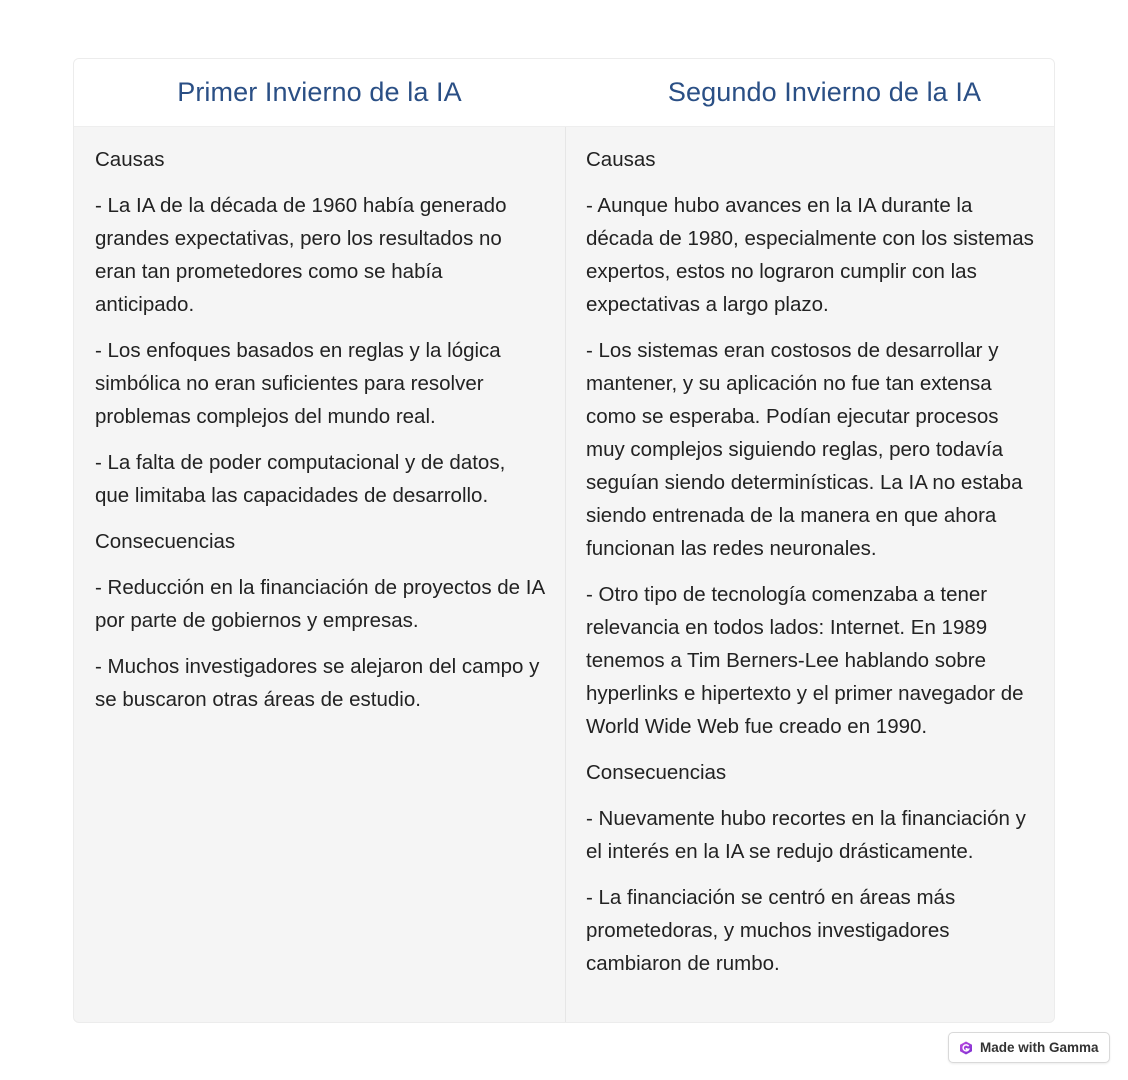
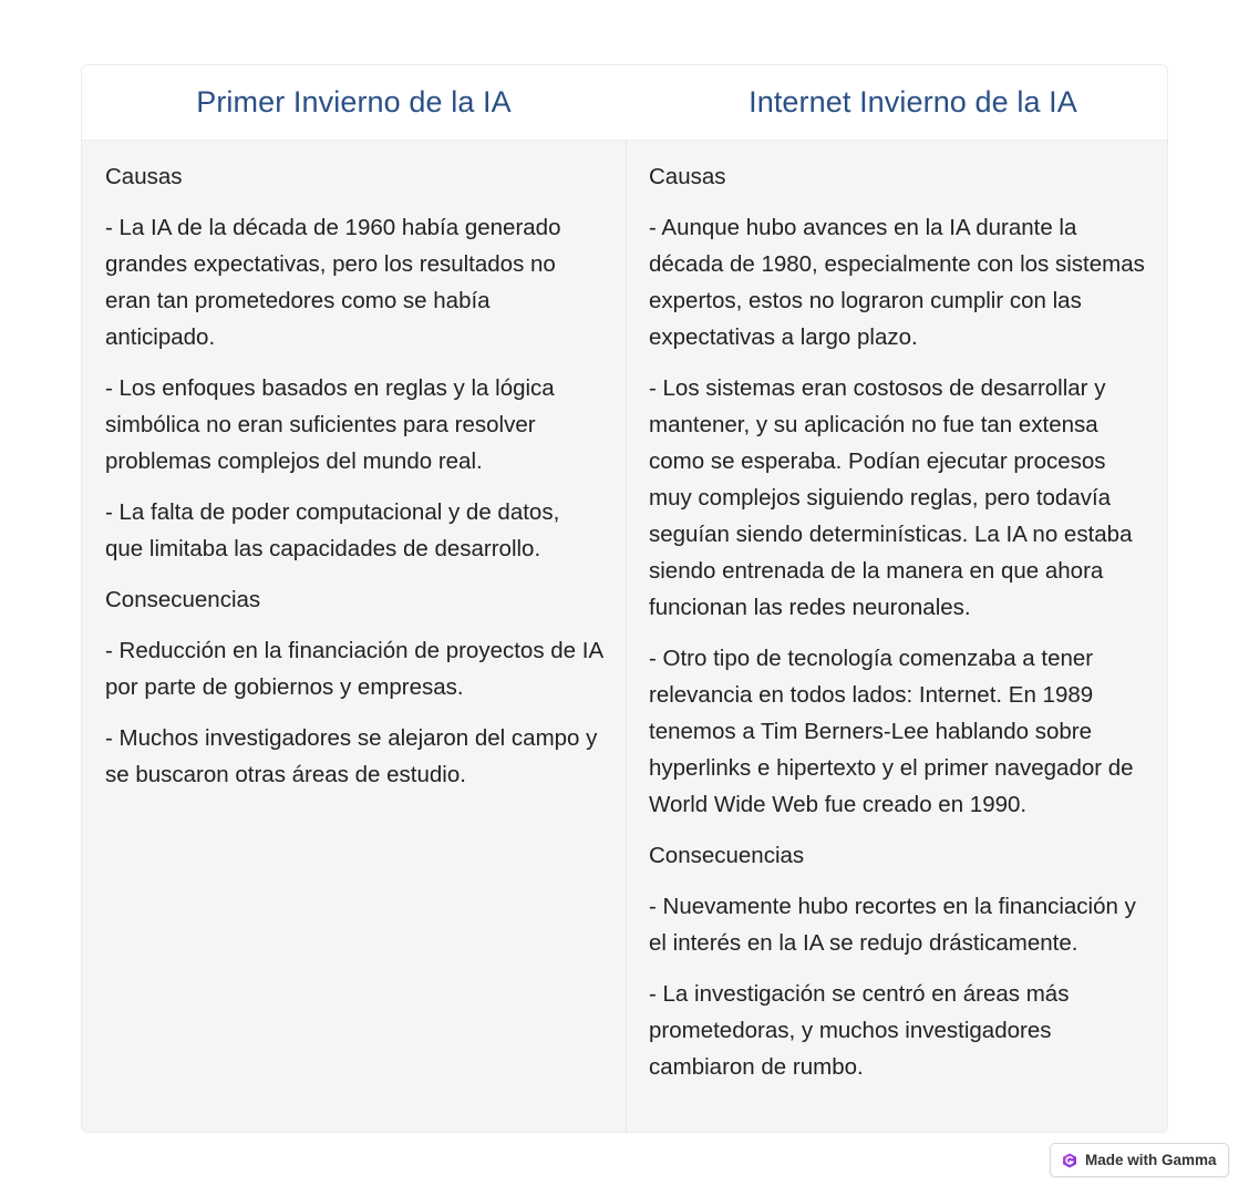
  Primer Invierno de la IA
- Segundo Invierno de la IA
+ Internet Invierno de la IA
  Causas
  - La IA de la década de 1960 había generado grandes expectativas, pero los resultados no eran tan prometedores como se había anticipado.
  - Los enfoques basados en reglas y la lógica simbólica no eran suficientes para resolver problemas complejos del mundo real.
  - La falta de poder computacional y de datos, que limitaba las capacidades de desarrollo.
  Consecuencias
  - Reducción en la financiación de proyectos de IA por parte de gobiernos y empresas.
  - Muchos investigadores se alejaron del campo y se buscaron otras áreas de estudio.
  Causas
  - Aunque hubo avances en la IA durante la década de 1980, especialmente con los sistemas expertos, estos no lograron cumplir con las expectativas a largo plazo.
  - Los sistemas eran costosos de desarrollar y mantener, y su aplicación no fue tan extensa como se esperaba. Podían ejecutar procesos muy complejos siguiendo reglas, pero todavía seguían siendo determinísticas. La IA no estaba siendo entrenada de la manera en que ahora funcionan las redes neuronales.
  - Otro tipo de tecnología comenzaba a tener relevancia en todos lados: Internet. En 1989 tenemos a Tim Berners-Lee hablando sobre hyperlinks e hipertexto y el primer navegador de World Wide Web fue creado en 1990.
  Consecuencias
  - Nuevamente hubo recortes en la financiación y el interés en la IA se redujo drásticamente.
- - La financiación se centró en áreas más prometedoras, y muchos investigadores cambiaron de rumbo.
+ - La investigación se centró en áreas más prometedoras, y muchos investigadores cambiaron de rumbo.
  Made with Gamma
